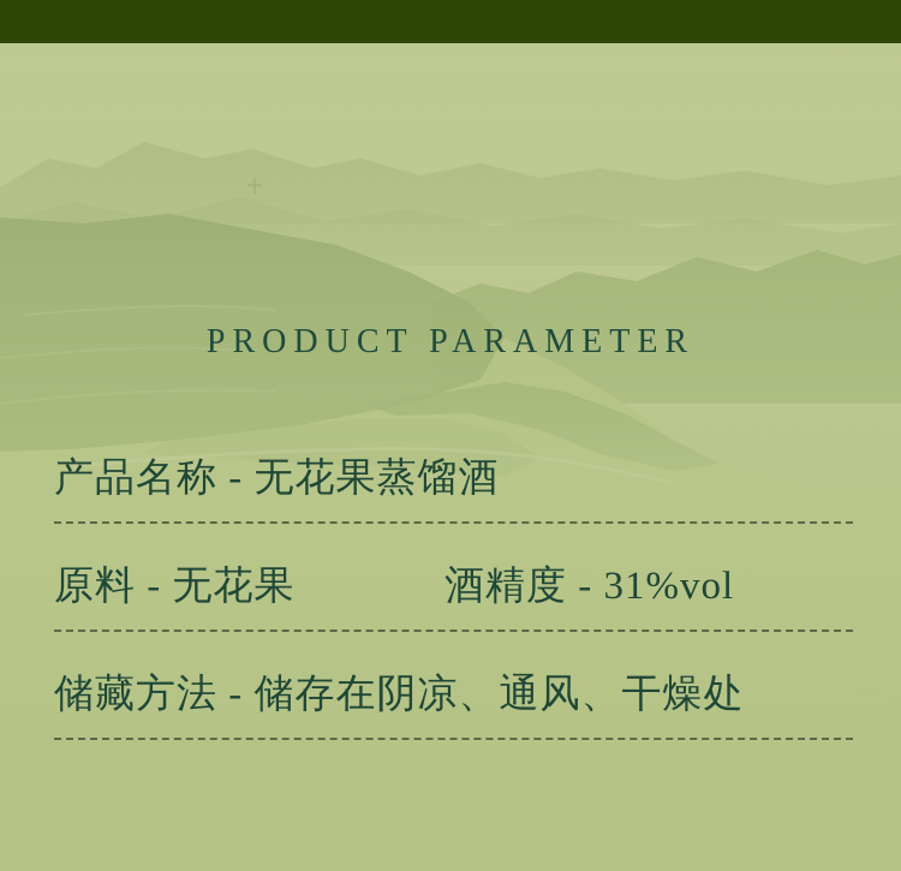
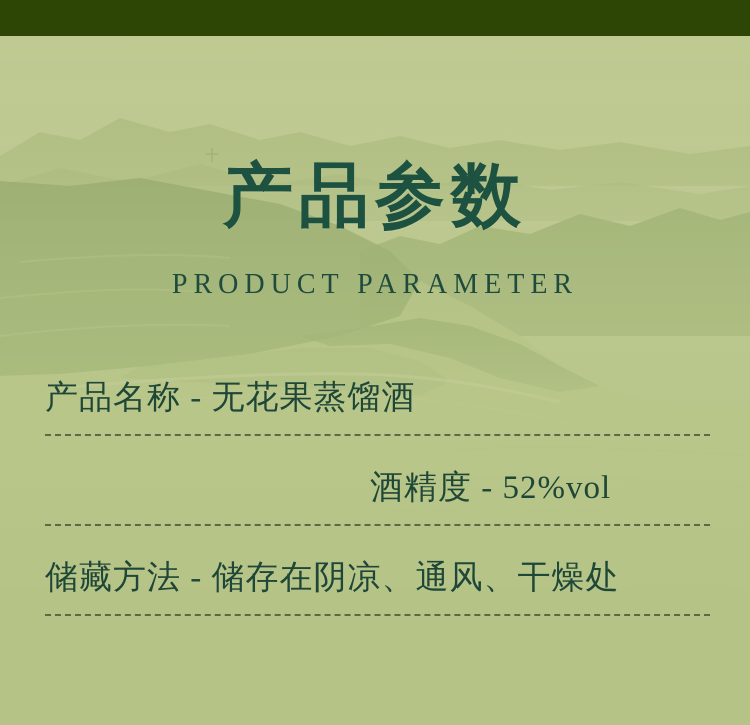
+ 产品参数
  PRODUCT PARAMETER
  产品名称 - 无花果蒸馏酒
- 原料 - 无花果
- 酒精度 - 31%vol
+ 酒精度 - 52%vol
  储藏方法 - 储存在阴凉、通风、干燥处
